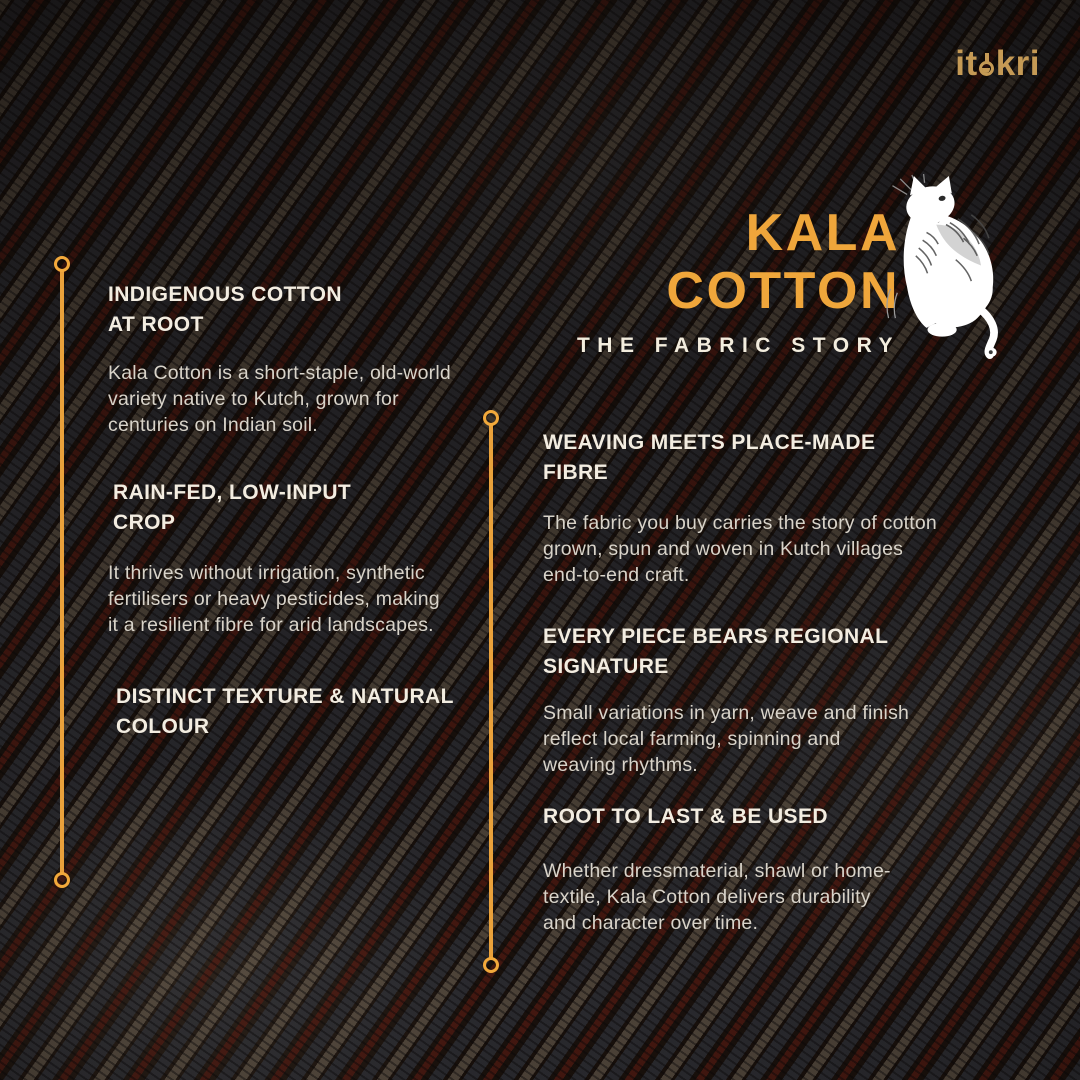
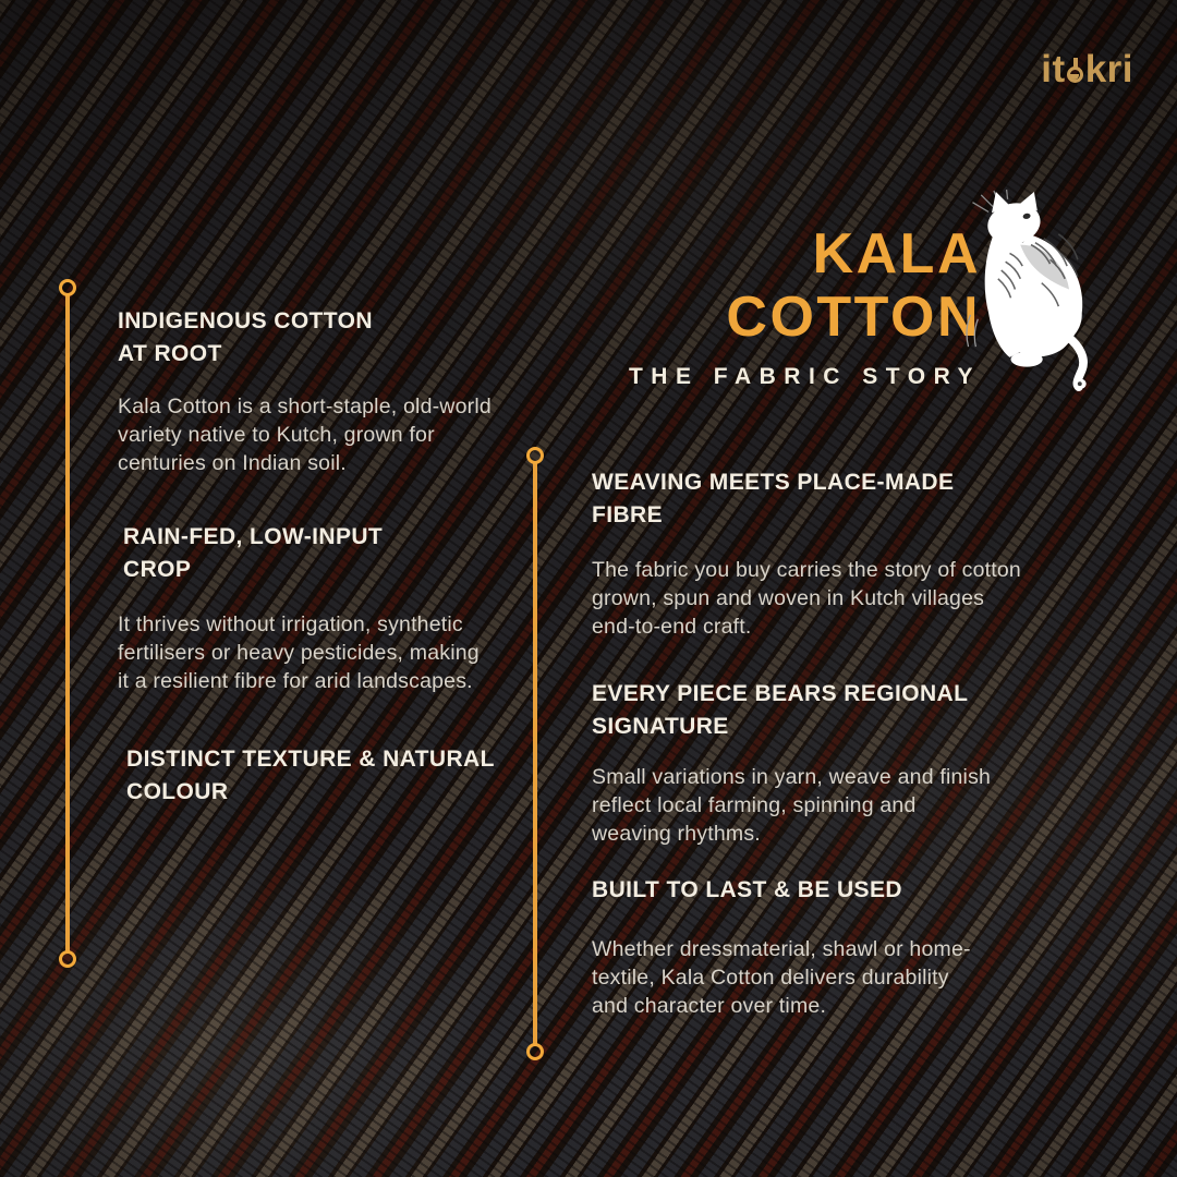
  it kri
  KALA
  COTTON
  THE FABRIC STORY
  INDIGENOUS COTTON
  AT ROOT
  Kala Cotton is a short-staple, old-world
  variety native to Kutch, grown for
  centuries on Indian soil.
  RAIN-FED, LOW-INPUT
  CROP
  It thrives without irrigation, synthetic
  fertilisers or heavy pesticides, making
  it a resilient fibre for arid landscapes.
  DISTINCT TEXTURE & NATURAL
  COLOUR
  WEAVING MEETS PLACE-MADE
  FIBRE
  The fabric you buy carries the story of cotton
  grown, spun and woven in Kutch villages
  end-to-end craft.
  EVERY PIECE BEARS REGIONAL
  SIGNATURE
  Small variations in yarn, weave and finish
  reflect local farming, spinning and
  weaving rhythms.
- ROOT TO LAST & BE USED
+ BUILT TO LAST & BE USED
  Whether dressmaterial, shawl or home-
  textile, Kala Cotton delivers durability
  and character over time.
